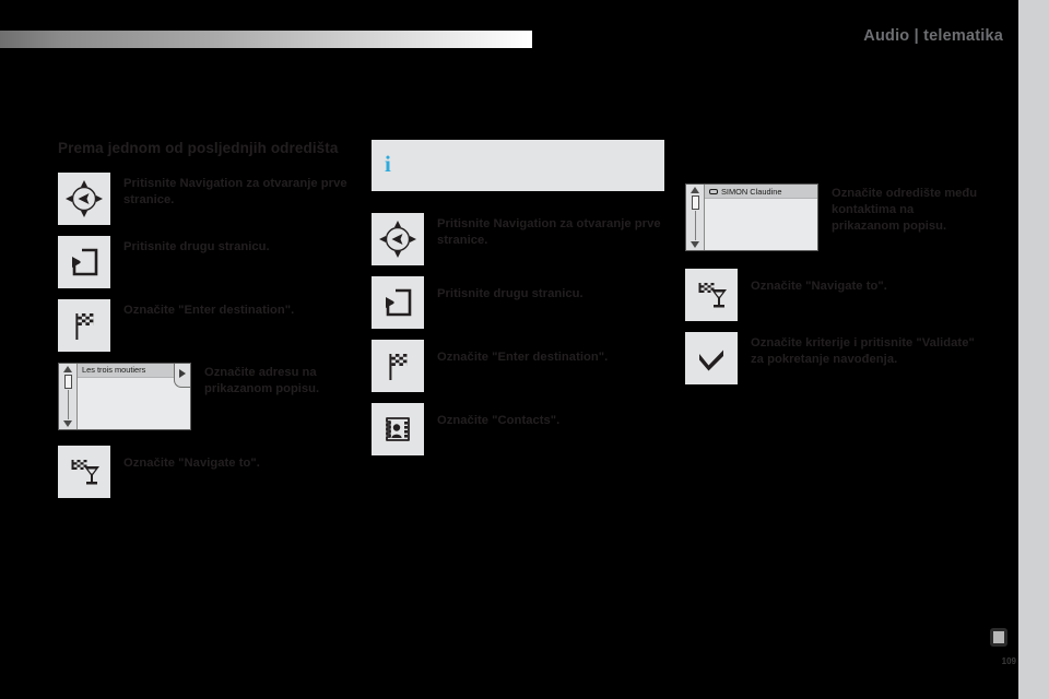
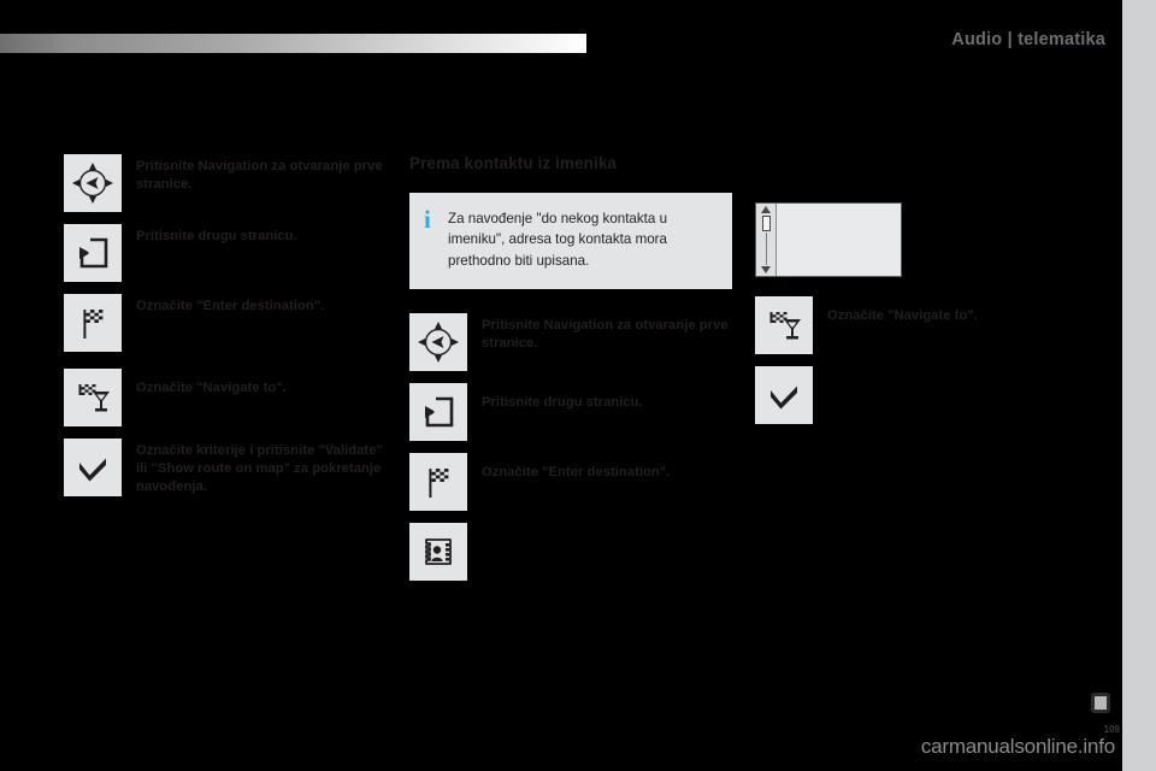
  Audio | telematika
- Prema jednom od posljednjih odredišta
  Pritisnite Navigation za otvaranje prve stranice.
  Pritisnite drugu stranicu.
  Označite "Enter destination".
- Les trois moutiers
- Označite adresu na prikazanom popisu.
  Označite "Navigate to".
+ Označite kriterije i pritisnite "Validate" ili "Show route on map" za pokretanje navođenja.
+ Prema kontaktu iz imenika
  i
+ Za navođenje "do nekog kontakta u imeniku", adresa tog kontakta mora prethodno biti upisana.
  Pritisnite Navigation za otvaranje prve stranice.
  Pritisnite drugu stranicu.
  Označite "Enter destination".
- Označite "Contacts".
- SIMON Claudine
- Označite odredište među kontaktima na prikazanom popisu.
  Označite "Navigate to".
- Označite kriterije i pritisnite "Validate" za pokretanje navođenja.
  109
+ carmanualsonline.info
